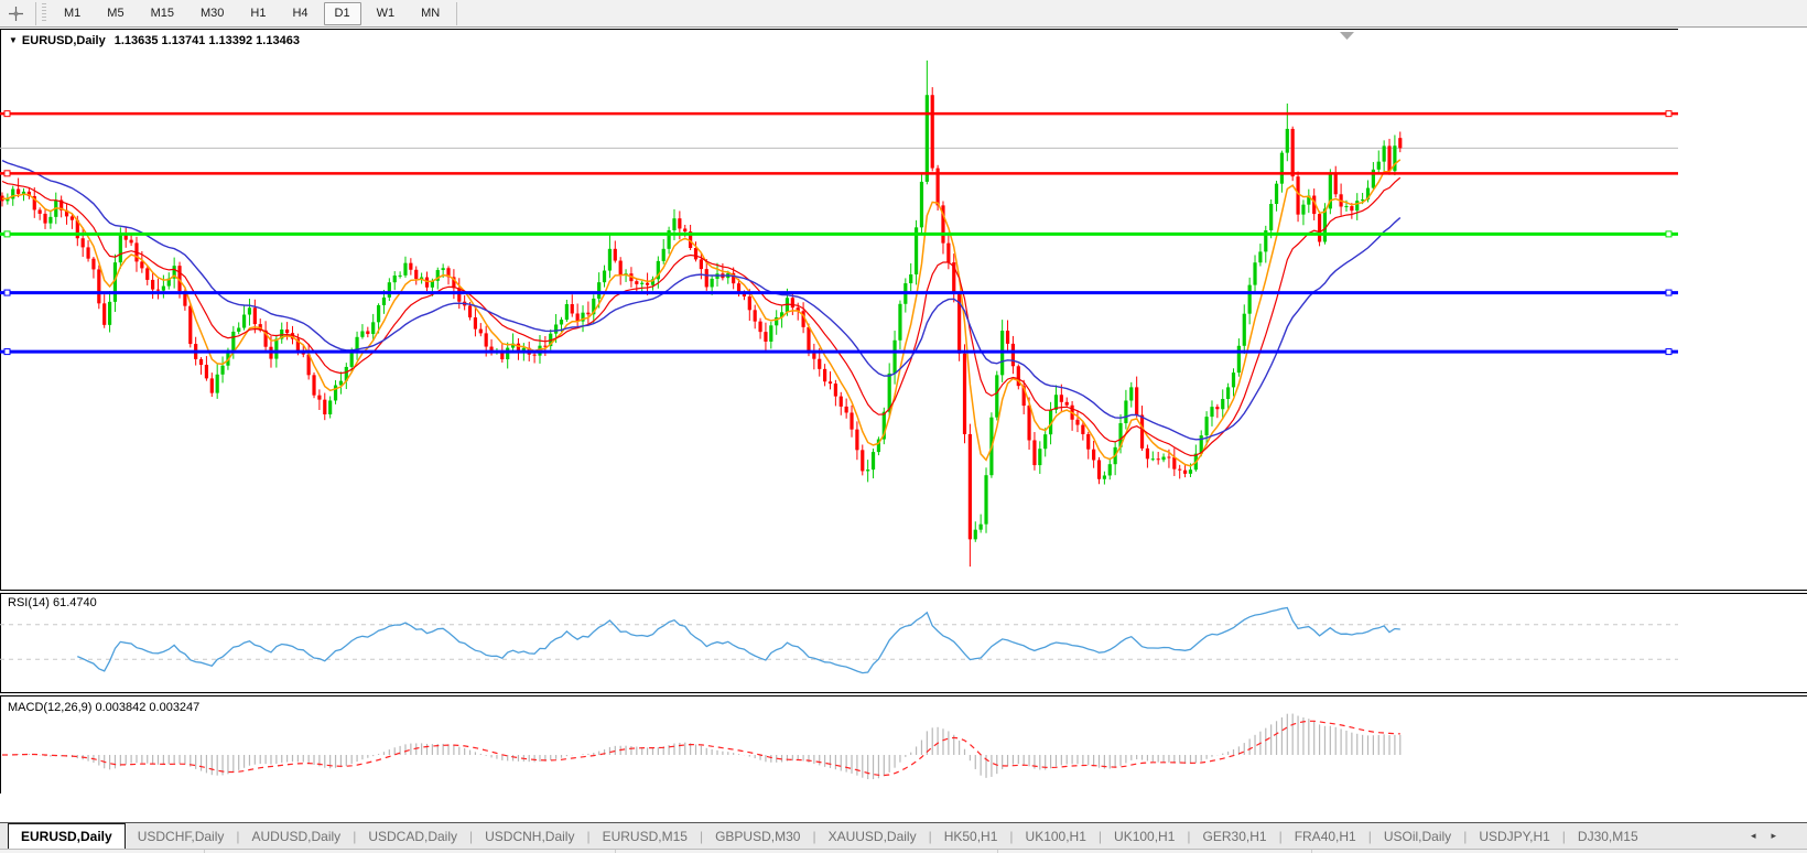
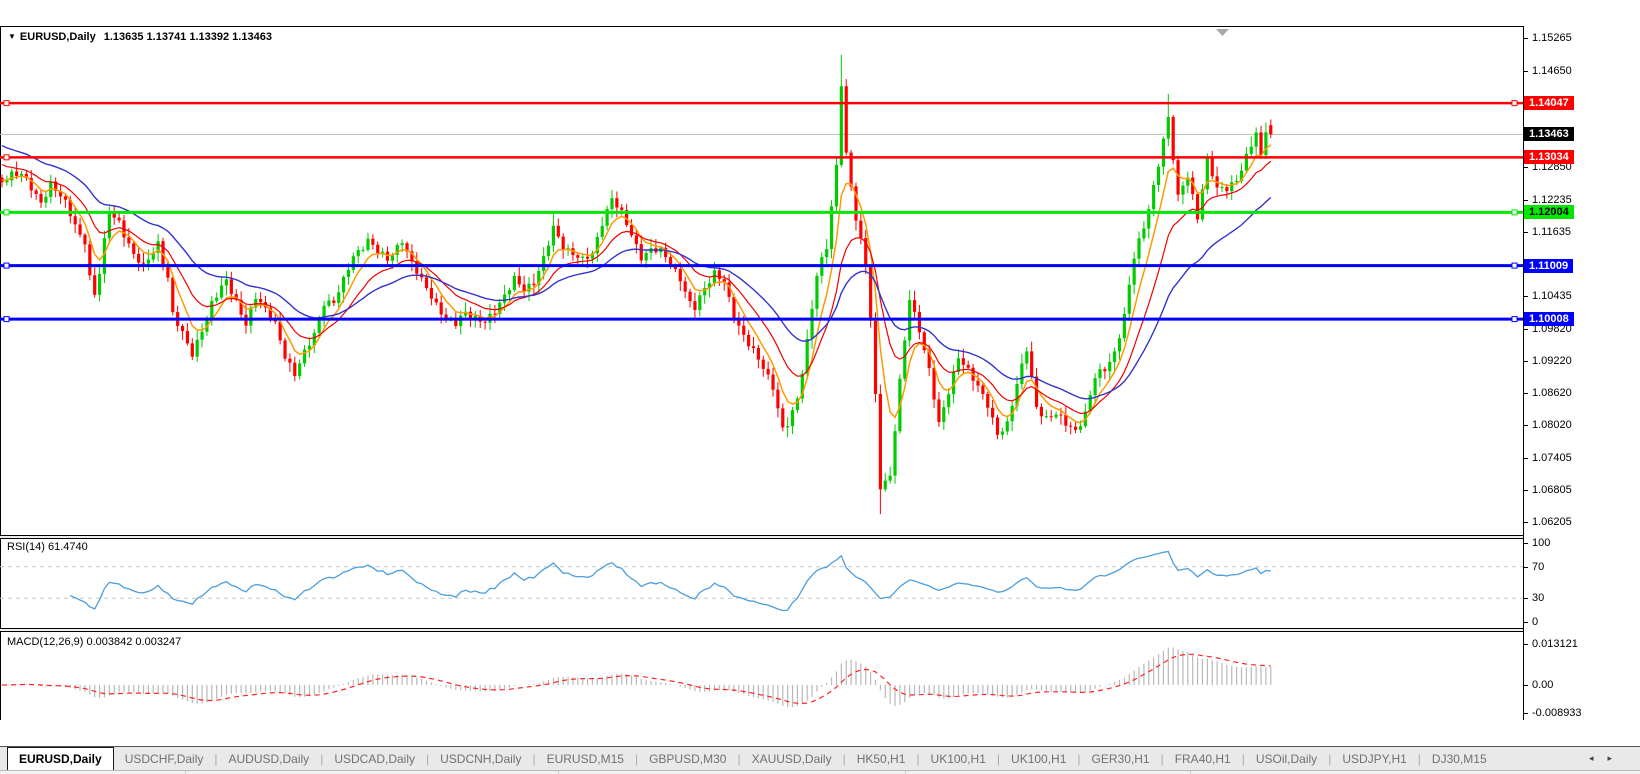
- M1
- M5
- M15
- M30
- H1
- H4
- D1
- W1
- MN
  ▼ EURUSD,Daily 1.13635 1.13741 1.13392 1.13463
  RSI(14) 61.4740
  MACD(12,26,9) 0.003842 0.003247
+ 1.15265
+ 1.14650
+ 1.12850
+ 1.12235
+ 1.11635
+ 1.10435
+ 1.09820
+ 1.09220
+ 1.08620
+ 1.08020
+ 1.07405
+ 1.06805
+ 1.06205
+ 100
+ 70
+ 30
+ 0
+ 0.013121
+ 0.00
+ -0.008933
+ 1.14047
+ 1.13034
+ 1.12004
+ 1.11009
+ 1.10008
+ 1.13463
  EURUSD,Daily
  USDCHF,Daily
  |
  AUDUSD,Daily
  |
  USDCAD,Daily
  |
  USDCNH,Daily
  |
  EURUSD,M15
  |
  GBPUSD,M30
  |
  XAUUSD,Daily
  |
  HK50,H1
  |
  UK100,H1
  |
  UK100,H1
  |
  GER30,H1
  |
  FRA40,H1
  |
  USOil,Daily
  |
  USDJPY,H1
  |
  DJ30,M15
  ◂▸
